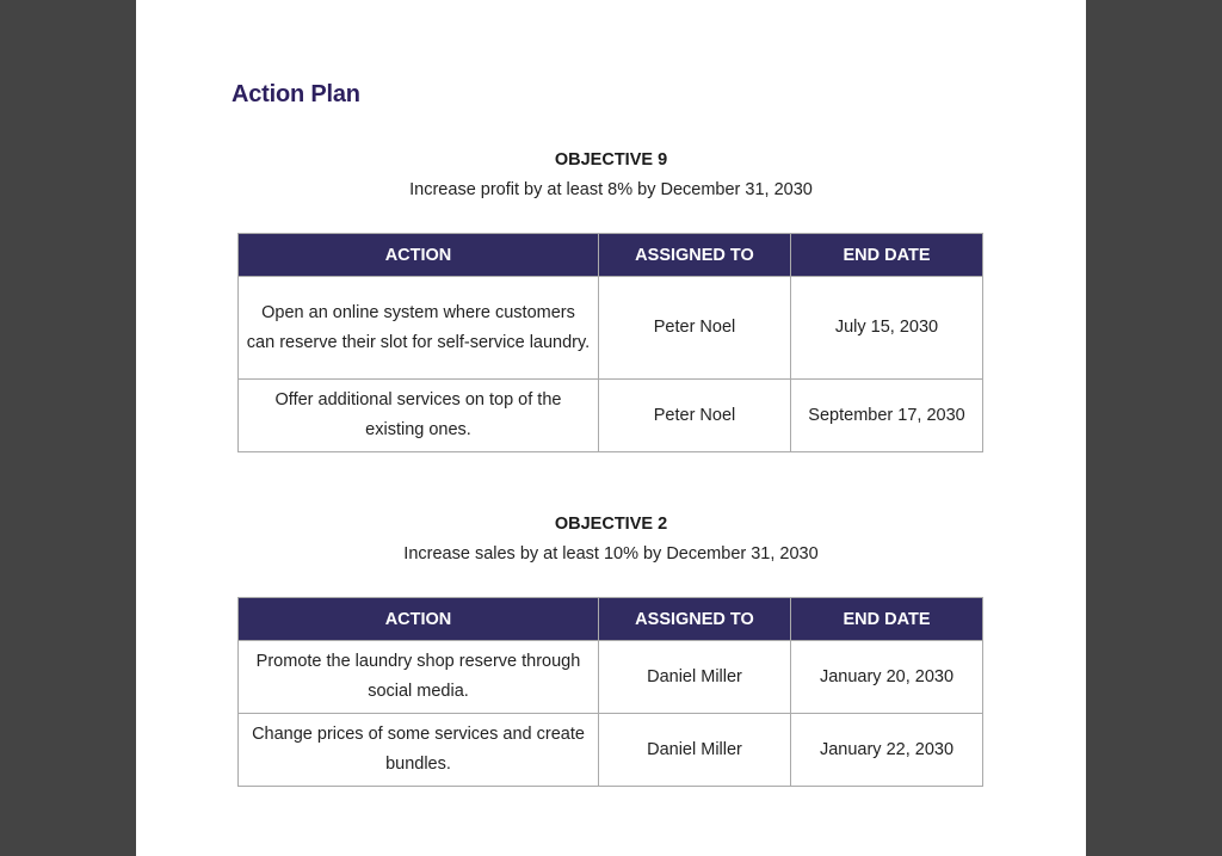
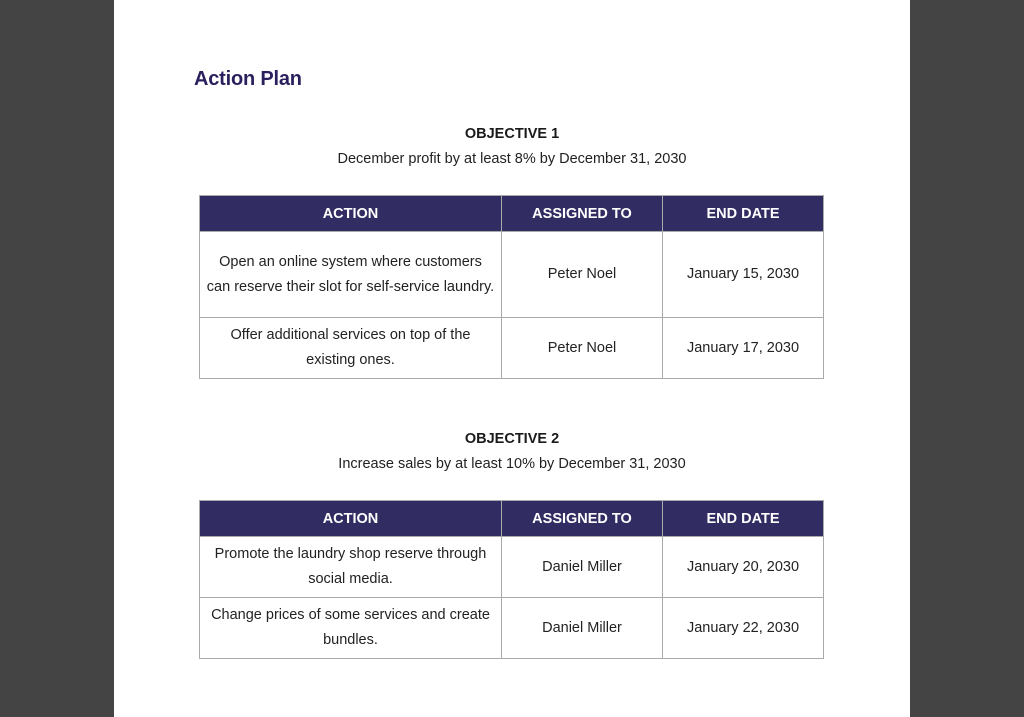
  Action Plan
- OBJECTIVE 9
+ OBJECTIVE 1
- Increase profit by at least 8% by December 31, 2030
+ December profit by at least 8% by December 31, 2030
  ACTION	ASSIGNED TO	END DATE
- Open an online system where customers can reserve their slot for self-service laundry.	Peter Noel	July 15, 2030
+ Open an online system where customers can reserve their slot for self-service laundry.	Peter Noel	January 15, 2030
- Offer additional services on top of the existing ones.	Peter Noel	September 17, 2030
+ Offer additional services on top of the existing ones.	Peter Noel	January 17, 2030
  OBJECTIVE 2
  Increase sales by at least 10% by December 31, 2030
  ACTION	ASSIGNED TO	END DATE
  Promote the laundry shop reserve through social media.	Daniel Miller	January 20, 2030
  Change prices of some services and create bundles.	Daniel Miller	January 22, 2030
